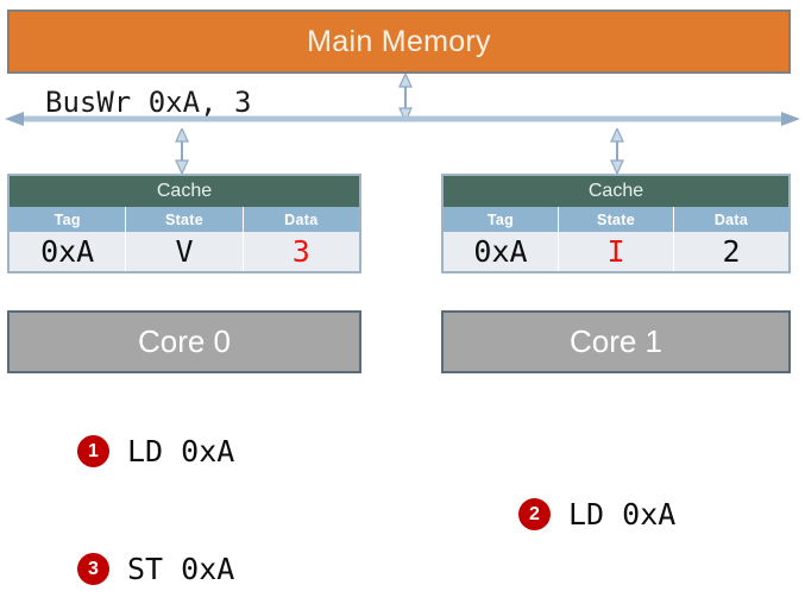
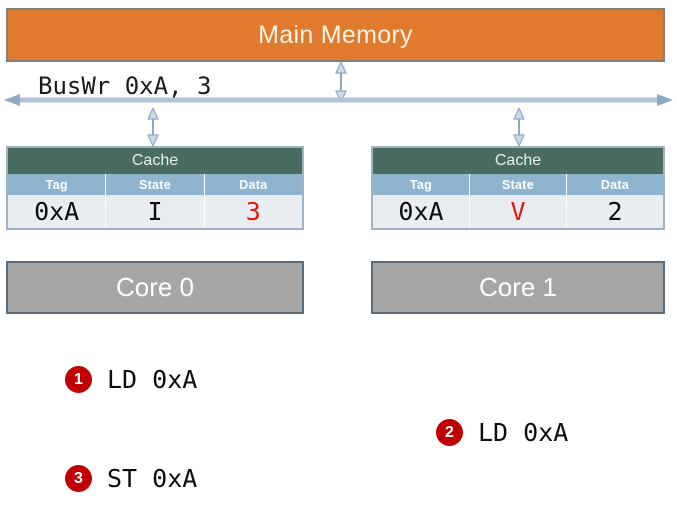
  Main Memory
  BusWr 0xA, 3
  Cache
  Tag
  State
  Data
  0xA
- V
+ I
  3
  Cache
  Tag
  State
  Data
  0xA
- I
+ V
  2
  Core 0
  Core 1
  1
  LD 0xA
  2
  LD 0xA
  3
  ST 0xA
